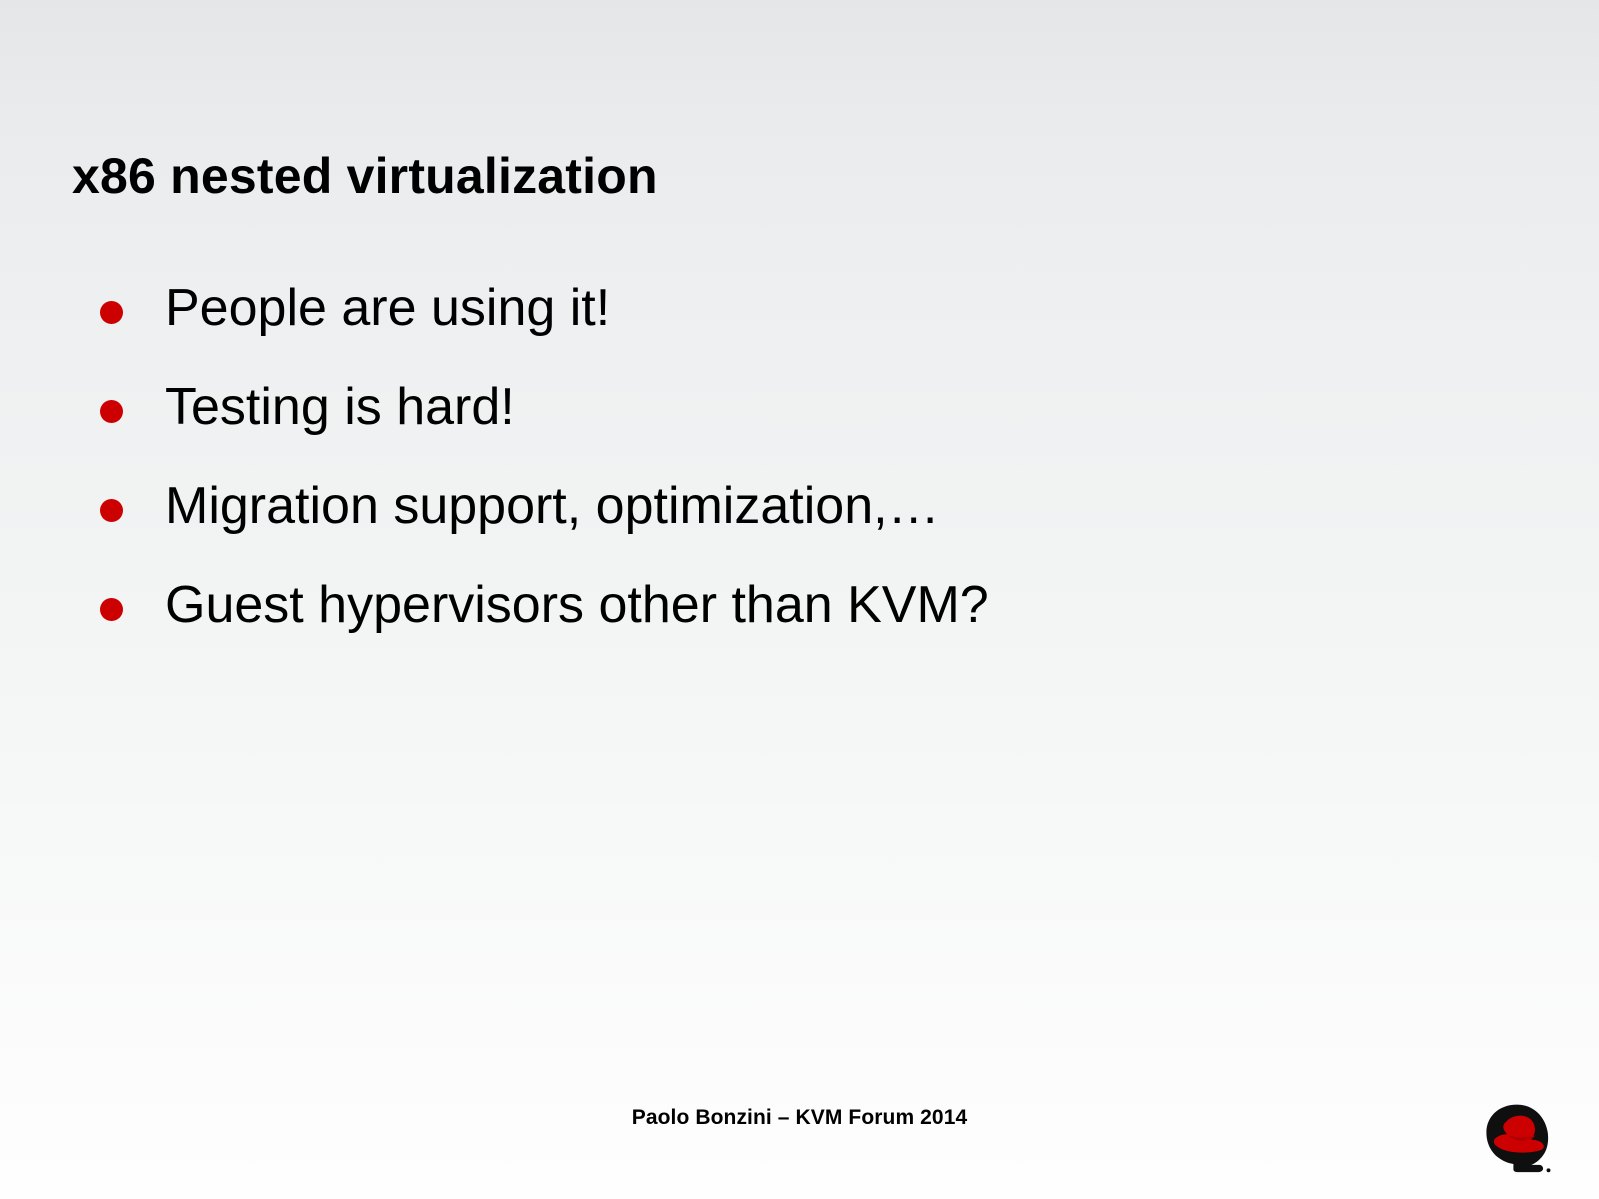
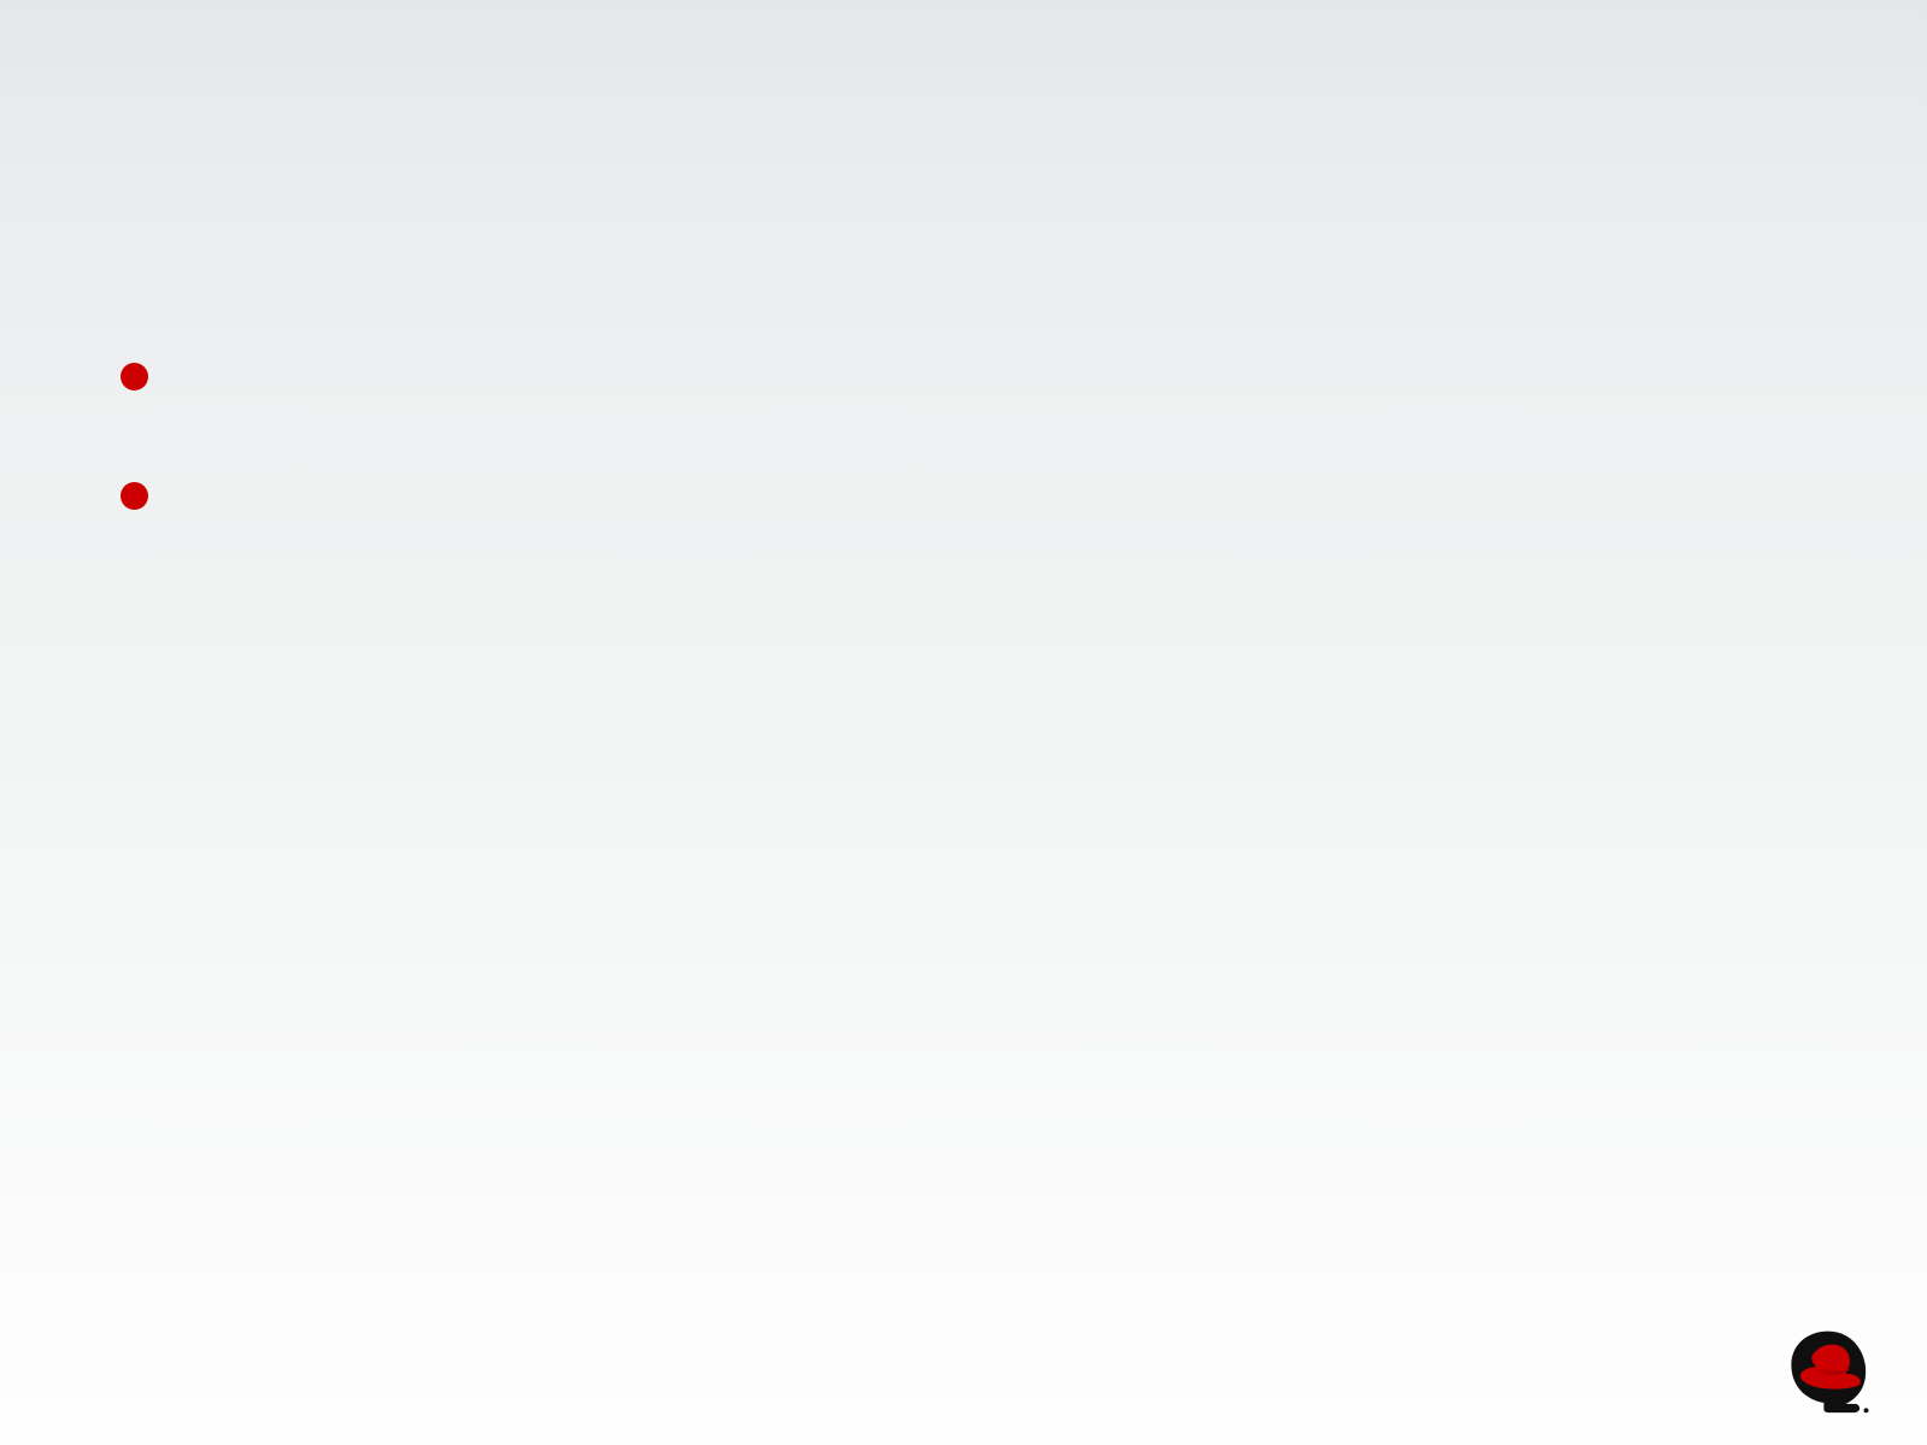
- x86 nested virtualization
- People are using it!
- Testing is hard!
- Migration support, optimization,…
- Guest hypervisors other than KVM?
- Paolo Bonzini – KVM Forum 2014
